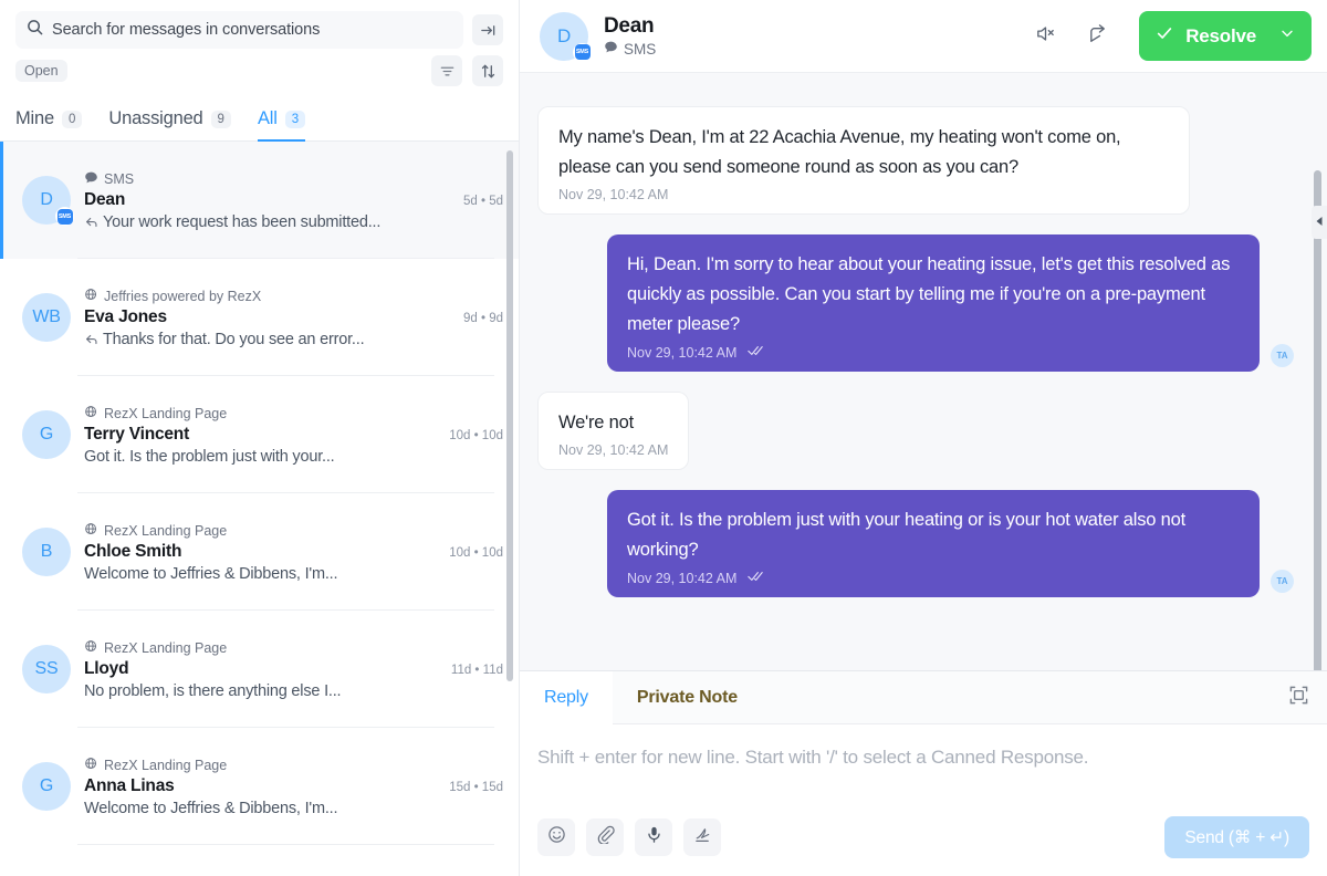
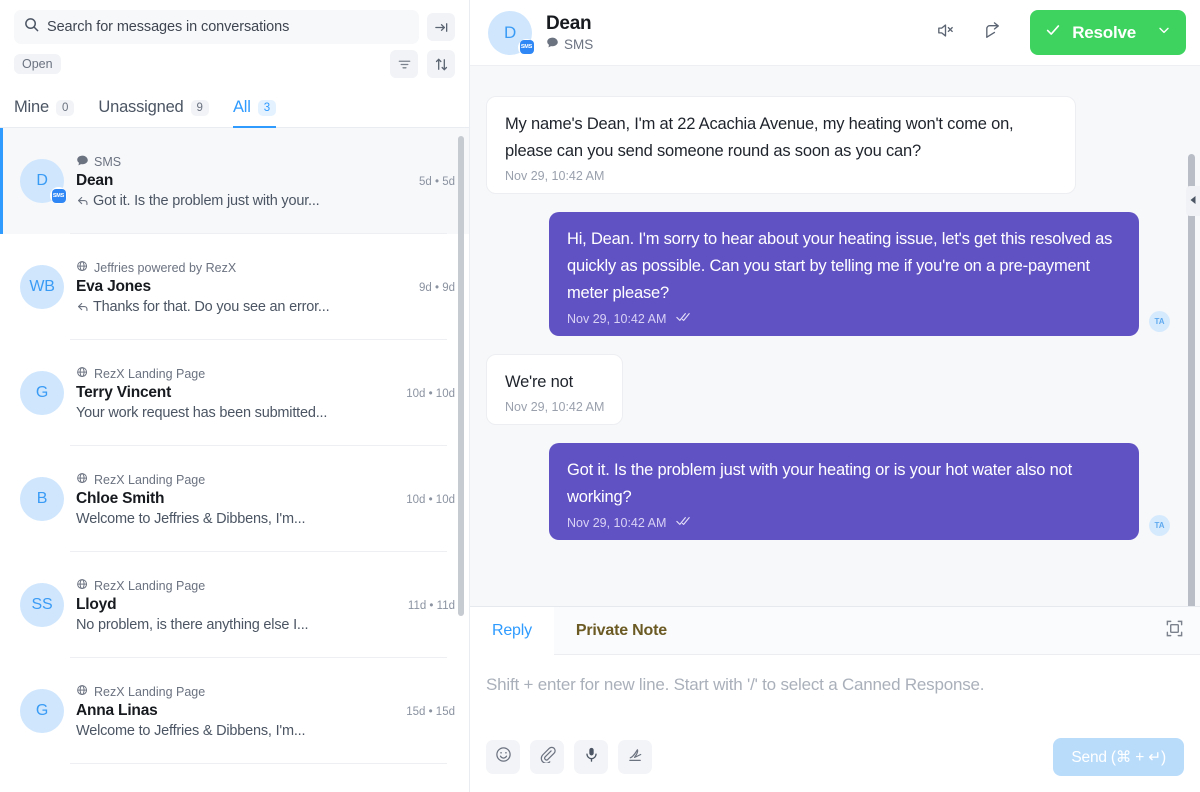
  Search for messages in conversations
  Open
  Mine
  0
  Unassigned
  9
  All
  3
  D
  SMS
  Dean
  5d • 5d
- Your work request has been submitted...
+ Got it. Is the problem just with your...
  WB
  Jeffries powered by RezX
  Eva Jones
  9d • 9d
  Thanks for that. Do you see an error...
  G
  RezX Landing Page
  Terry Vincent
  10d • 10d
- Got it. Is the problem just with your...
+ Your work request has been submitted...
  B
  RezX Landing Page
  Chloe Smith
  10d • 10d
  Welcome to Jeffries & Dibbens, I'm...
  SS
  RezX Landing Page
  Lloyd
  11d • 11d
  No problem, is there anything else I...
  G
  RezX Landing Page
  Anna Linas
  15d • 15d
  Welcome to Jeffries & Dibbens, I'm...
  D
  Dean
  SMS
  Resolve
  My name's Dean, I'm at 22 Acachia Avenue, my heating won't come on, please can you send someone round as soon as you can?
  Nov 29, 10:42 AM
  Hi, Dean. I'm sorry to hear about your heating issue, let's get this resolved as quickly as possible. Can you start by telling me if you're on a pre-payment meter please?
  Nov 29, 10:42 AM
  TA
  We're not
  Nov 29, 10:42 AM
  Got it. Is the problem just with your heating or is your hot water also not working?
  Nov 29, 10:42 AM
  TA
  Reply
  Private Note
  Shift + enter for new line. Start with '/' to select a Canned Response.
  Send (⌘ + ↵)
